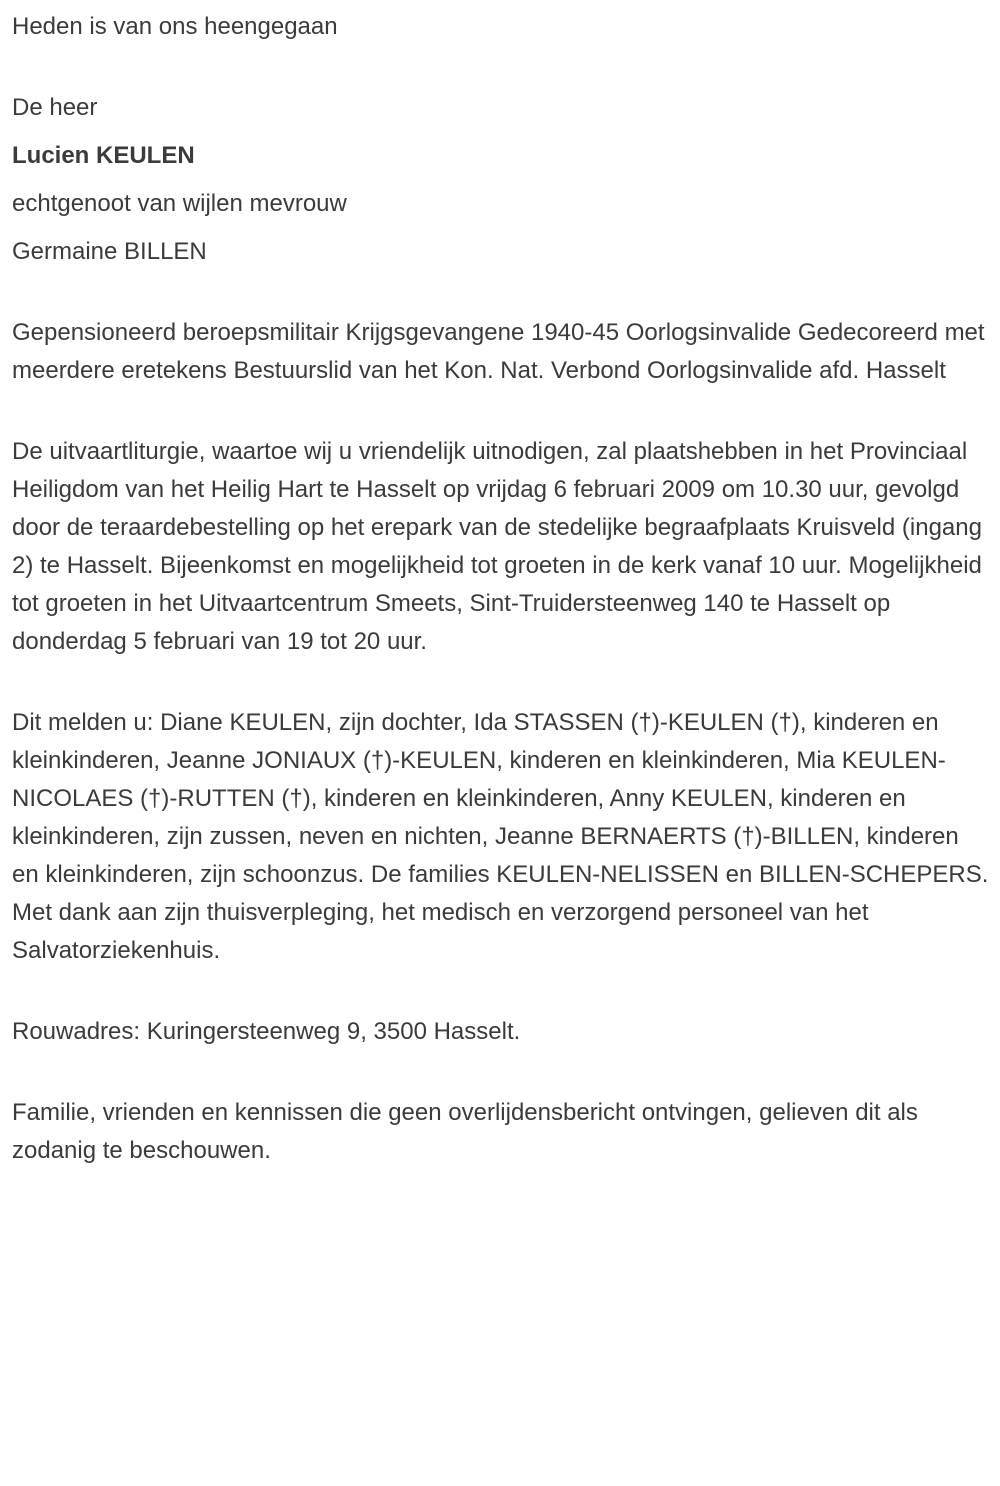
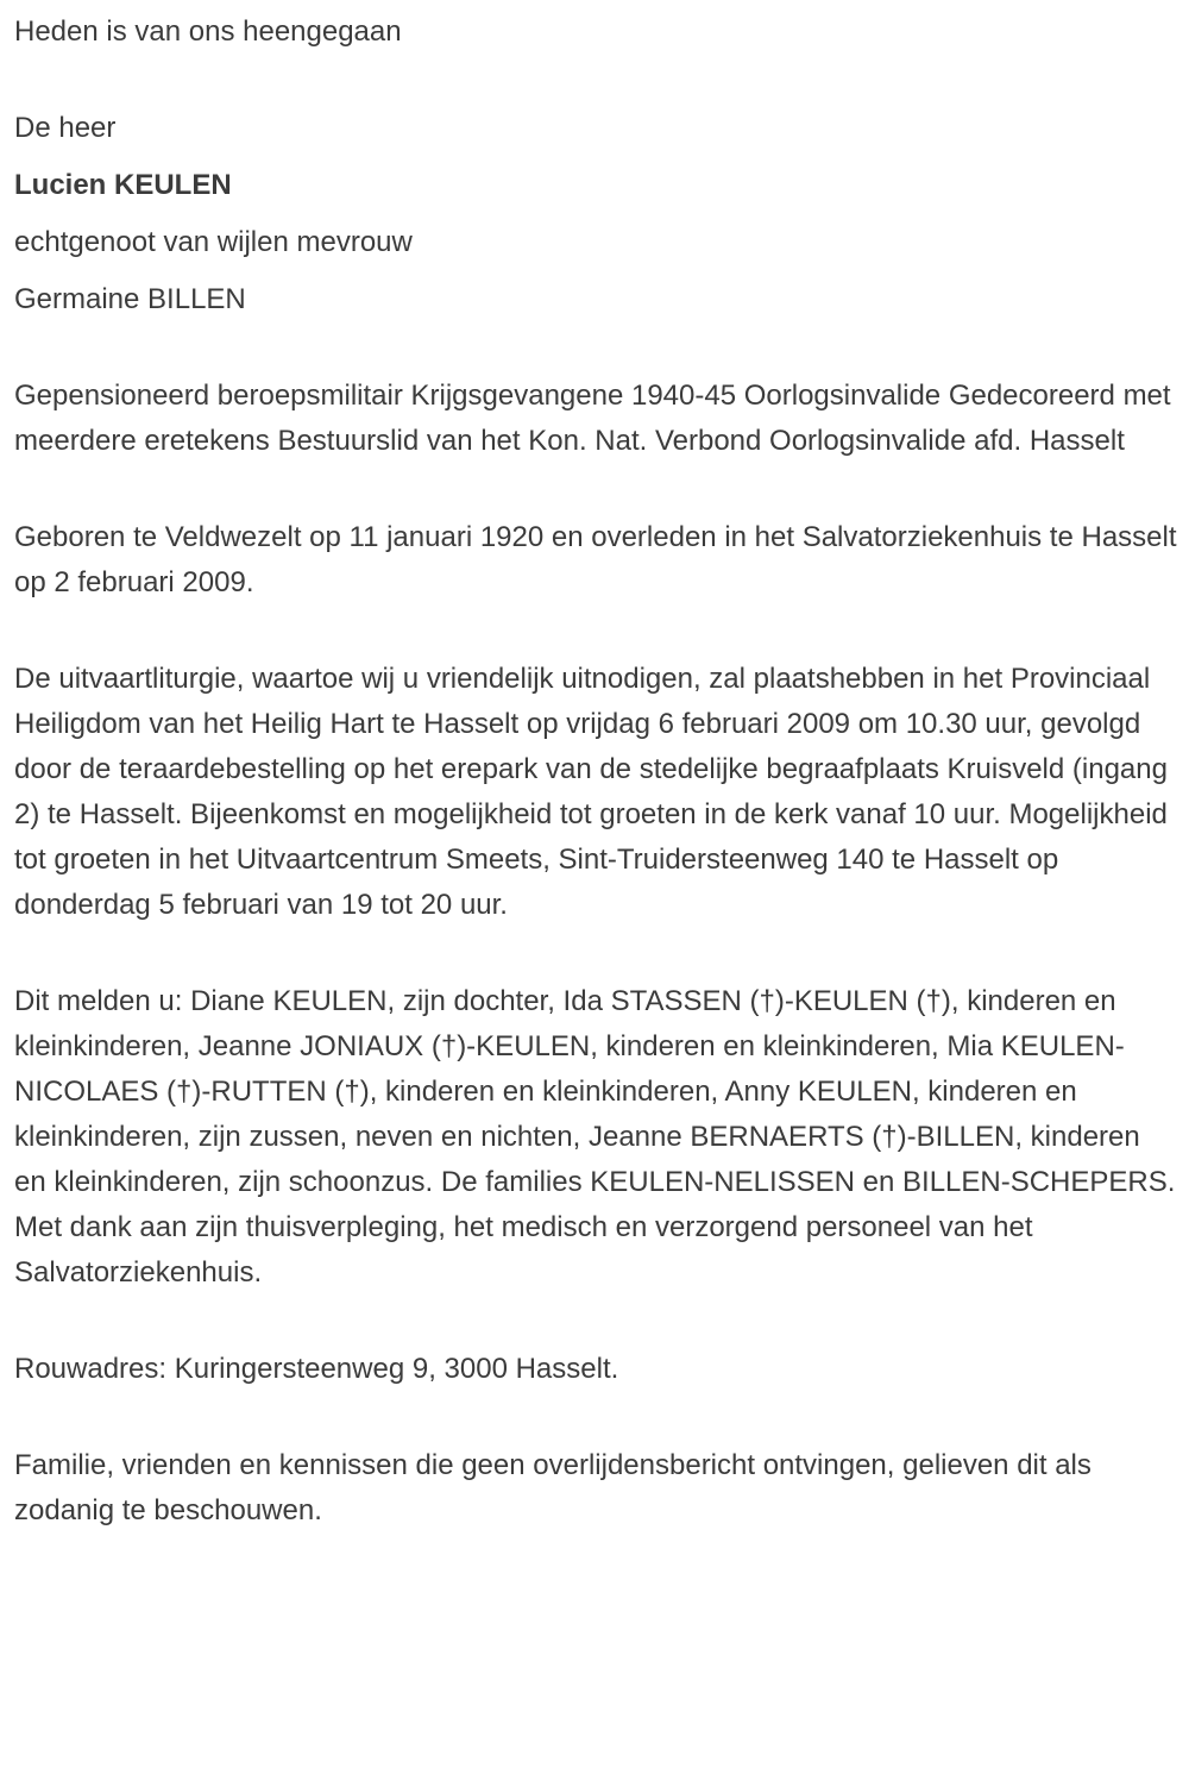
  Heden is van ons heengegaan
  De heer
  Lucien KEULEN
  echtgenoot van wijlen mevrouw
  Germaine BILLEN
  Gepensioneerd beroepsmilitair Krijgsgevangene 1940-45 Oorlogsinvalide Gedecoreerd met meerdere eretekens Bestuurslid van het Kon. Nat. Verbond Oorlogsinvalide afd. Hasselt
+ Geboren te Veldwezelt op 11 januari 1920 en overleden in het Salvatorziekenhuis te Hasselt op 2 februari 2009.
  De uitvaartliturgie, waartoe wij u vriendelijk uitnodigen, zal plaatshebben in het Provinciaal Heiligdom van het Heilig Hart te Hasselt op vrijdag 6 februari 2009 om 10.30 uur, gevolgd door de teraardebestelling op het erepark van de stedelijke begraafplaats Kruisveld (ingang 2) te Hasselt. Bijeenkomst en mogelijkheid tot groeten in de kerk vanaf 10 uur. Mogelijkheid tot groeten in het Uitvaartcentrum Smeets, Sint-Truidersteenweg 140 te Hasselt op donderdag 5 februari van 19 tot 20 uur.
  Dit melden u: Diane KEULEN, zijn dochter, Ida STASSEN (†)-KEULEN (†), kinderen en kleinkinderen, Jeanne JONIAUX (†)-KEULEN, kinderen en kleinkinderen, Mia KEULEN-NICOLAES (†)-RUTTEN (†), kinderen en kleinkinderen, Anny KEULEN, kinderen en kleinkinderen, zijn zussen, neven en nichten, Jeanne BERNAERTS (†)-BILLEN, kinderen en kleinkinderen, zijn schoonzus. De families KEULEN-NELISSEN en BILLEN-SCHEPERS. Met dank aan zijn thuisverpleging, het medisch en verzorgend personeel van het Salvatorziekenhuis.
- Rouwadres: Kuringersteenweg 9, 3500 Hasselt.
+ Rouwadres: Kuringersteenweg 9, 3000 Hasselt.
  Familie, vrienden en kennissen die geen overlijdensbericht ontvingen, gelieven dit als zodanig te beschouwen.
